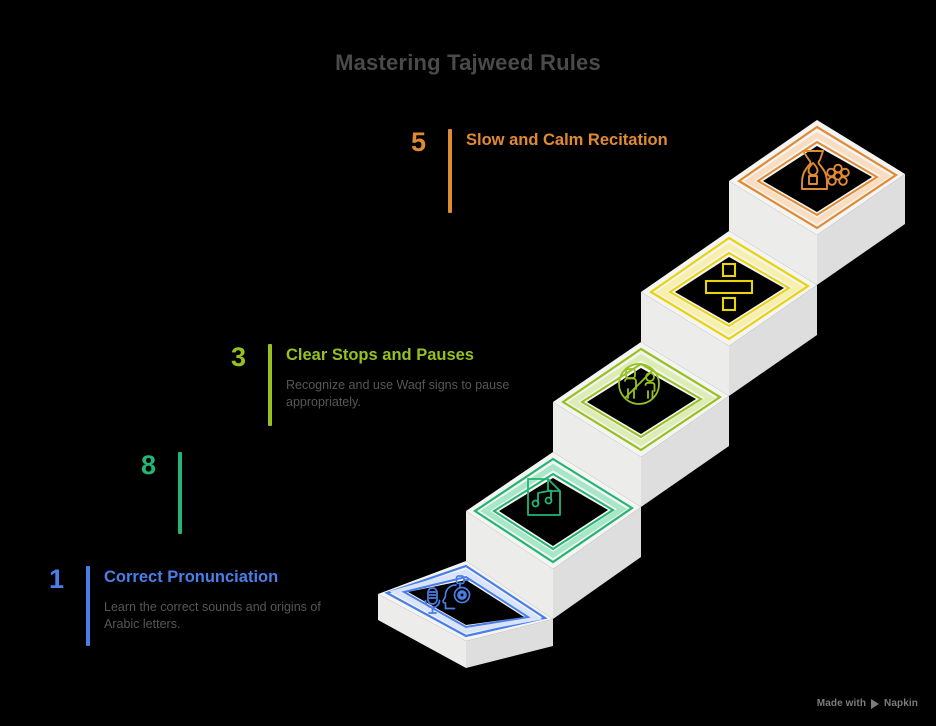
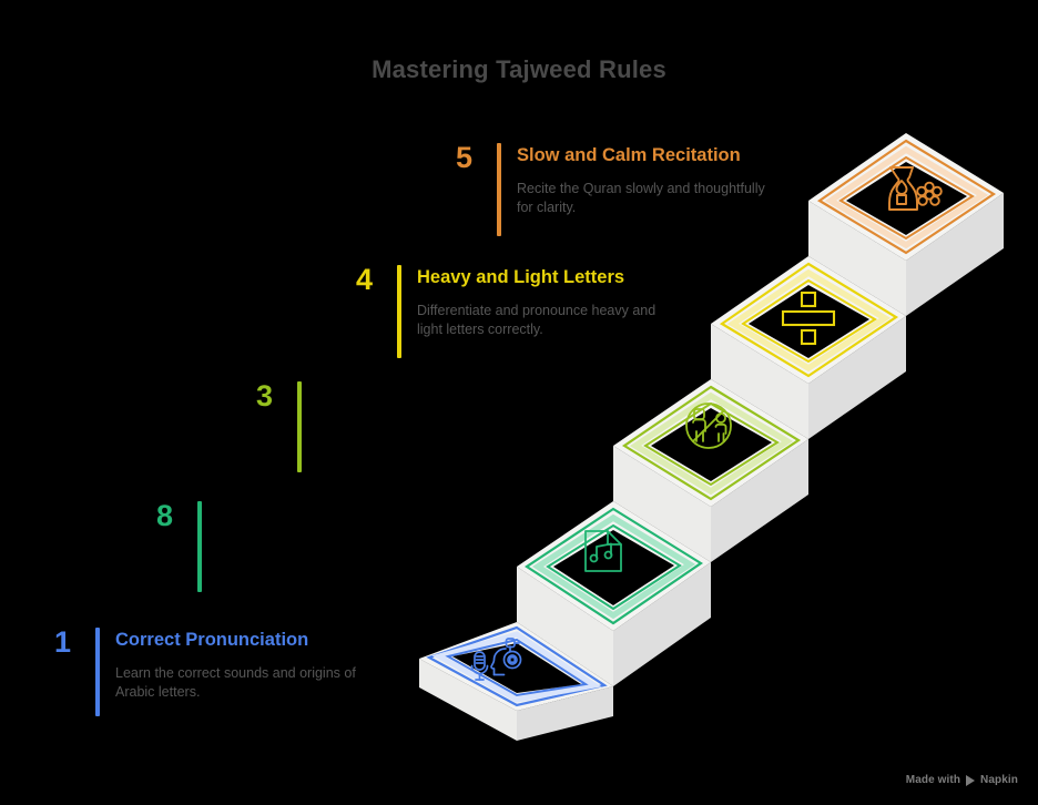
  Mastering Tajweed Rules
  5
  Slow and Calm Recitation
+ Recite the Quran slowly and thoughtfully for clarity.
+ 4
+ Heavy and Light Letters
+ Differentiate and pronounce heavy and light letters correctly.
  3
- Clear Stops and Pauses
- Recognize and use Waqf signs to pause appropriately.
  8
  1
  Correct Pronunciation
  Learn the correct sounds and origins of Arabic letters.
  Made with
  Napkin
